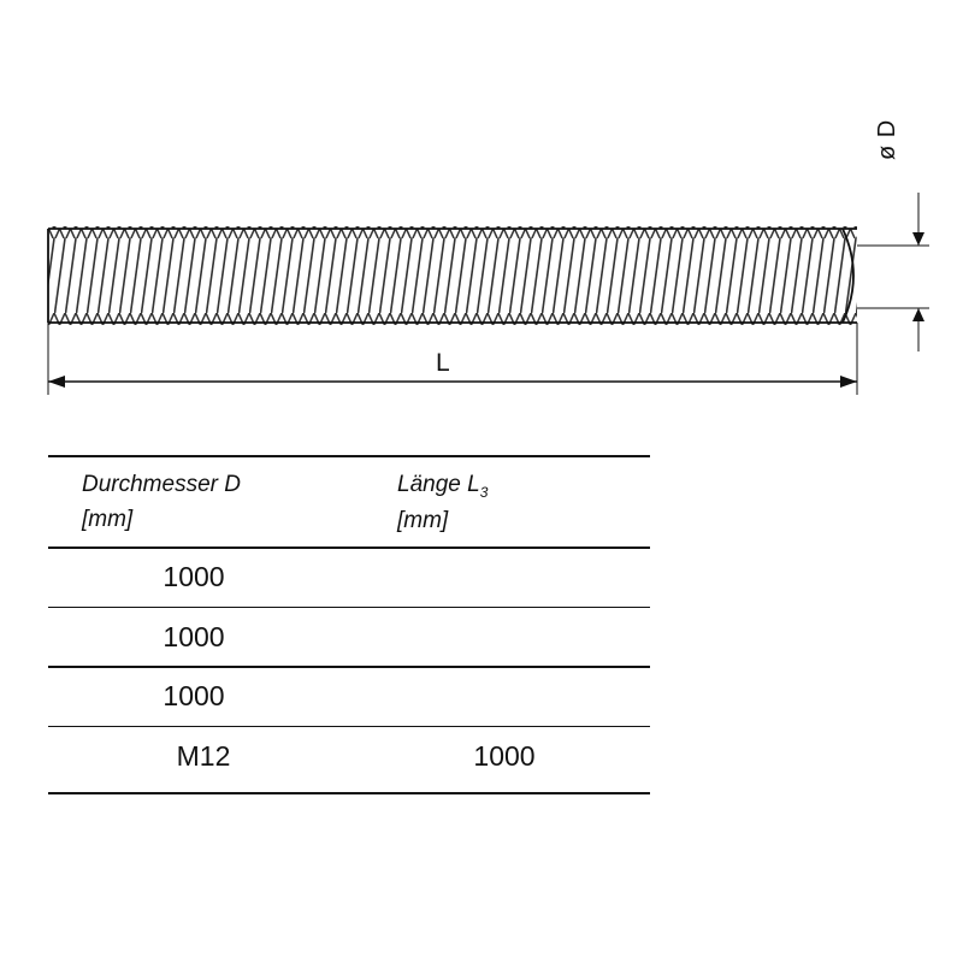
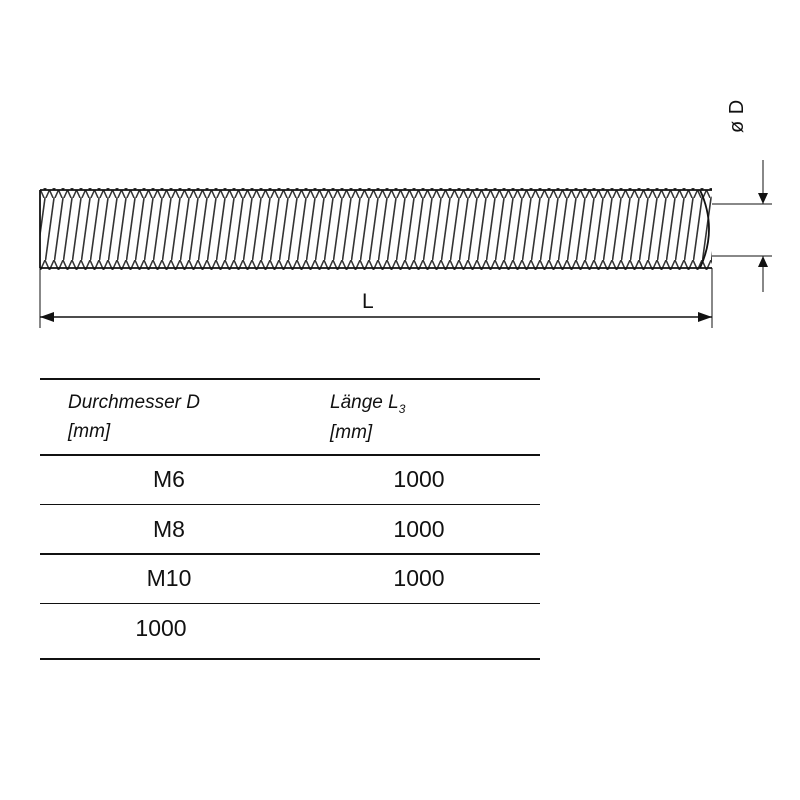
  L
  Durchmesser D
  [mm]
  Länge L3
  [mm]
+ M6
  1000
+ M8
  1000
+ M10
  1000
- M12
  1000
